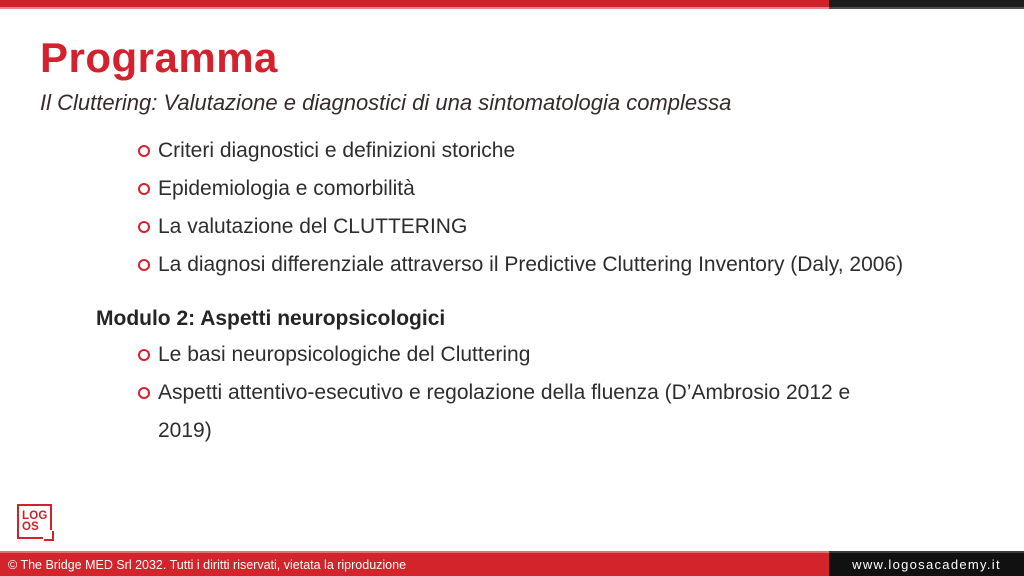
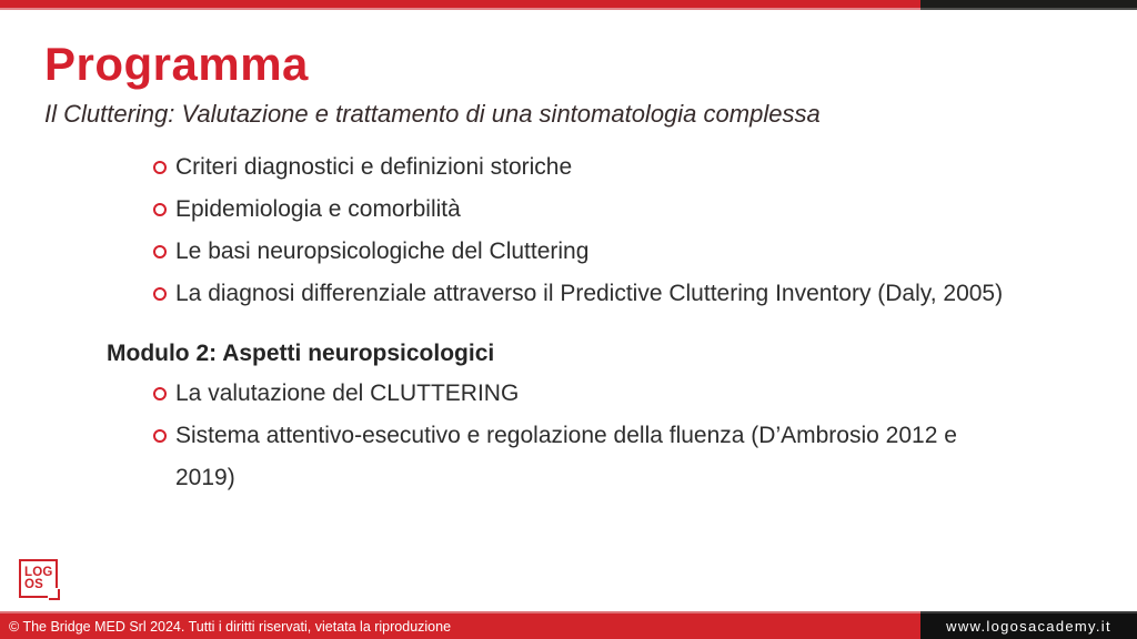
  Programma
- Il Cluttering: Valutazione e diagnostici di una sintomatologia complessa
+ Il Cluttering: Valutazione e trattamento di una sintomatologia complessa
  Criteri diagnostici e definizioni storiche
  Epidemiologia e comorbilità
- La valutazione del CLUTTERING
+ Le basi neuropsicologiche del Cluttering
- La diagnosi differenziale attraverso il Predictive Cluttering Inventory (Daly, 2006)
+ La diagnosi differenziale attraverso il Predictive Cluttering Inventory (Daly, 2005)
  Modulo 2: Aspetti neuropsicologici
- Le basi neuropsicologiche del Cluttering
+ La valutazione del CLUTTERING
- Aspetti attentivo-esecutivo e regolazione della fluenza (D’Ambrosio 2012 e 2019)
+ Sistema attentivo-esecutivo e regolazione della fluenza (D’Ambrosio 2012 e 2019)
  LOG
  OS
- © The Bridge MED Srl 2032. Tutti i diritti riservati, vietata la riproduzione
+ © The Bridge MED Srl 2024. Tutti i diritti riservati, vietata la riproduzione
  www.logosacademy.it
